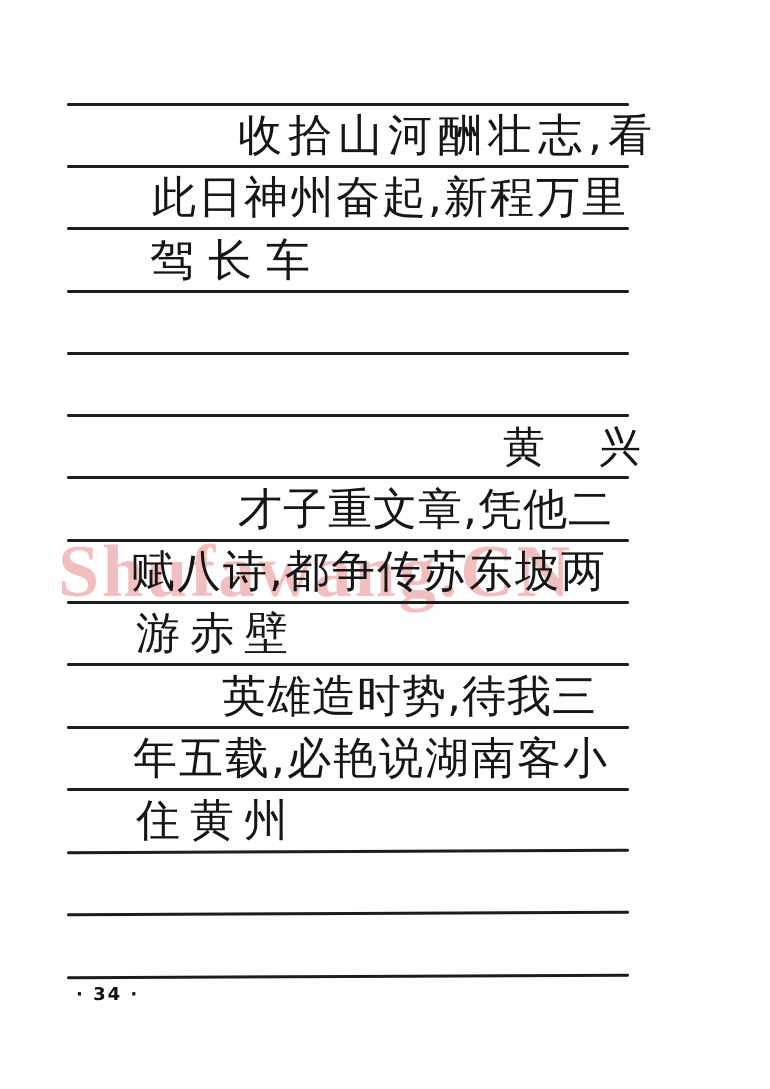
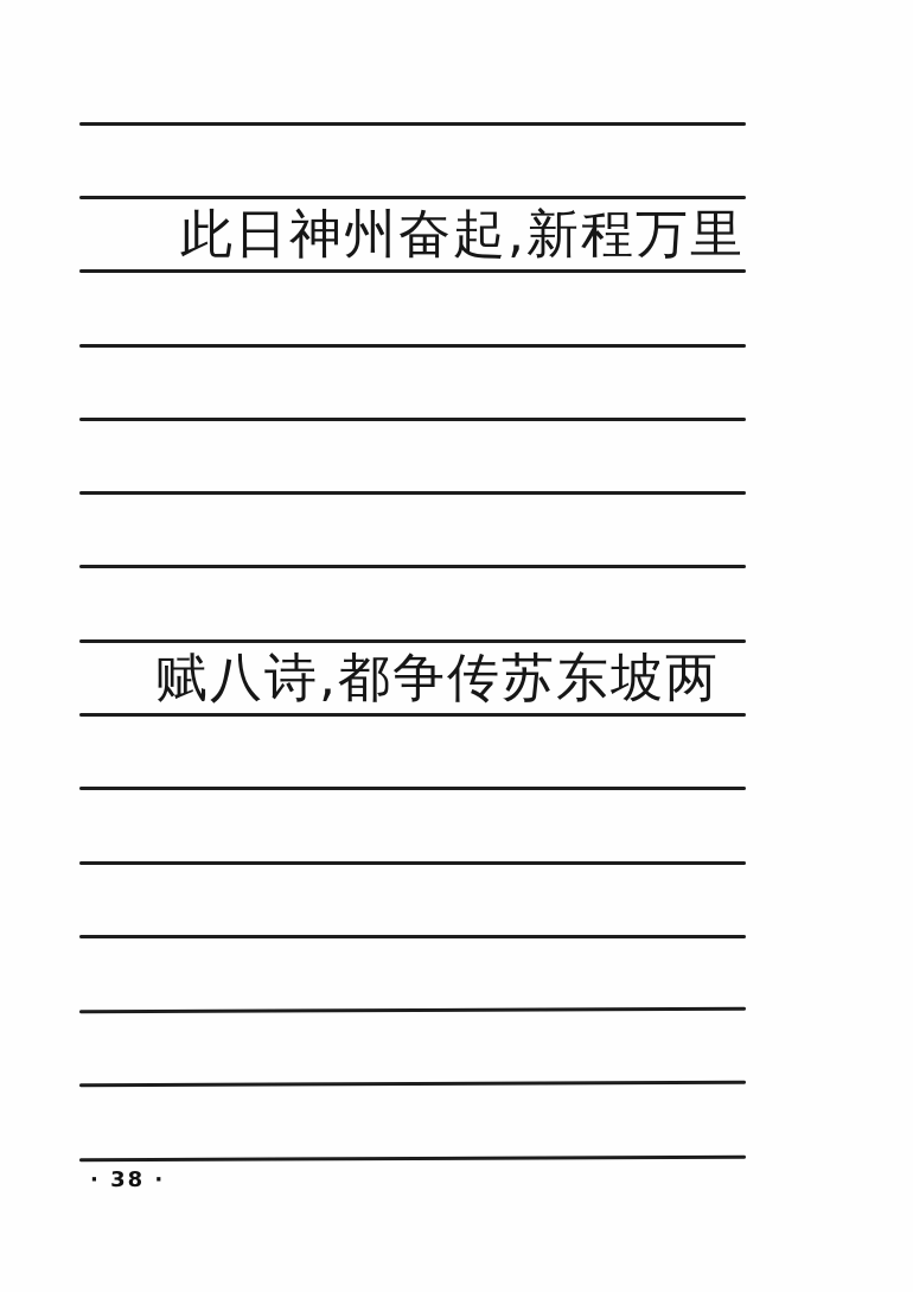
- Shufawang.CN
- 收拾山河酬壮志,看
  此日神州奋起,新程万里
- 驾长车
- 黄 兴
- 才子重文章,凭他二
  赋八诗,都争传苏东坡两
- 游赤壁
- 英雄造时势,待我三
- 年五载,必艳说湖南客小
- 住黄州
- · 34 ·
+ · 38 ·
